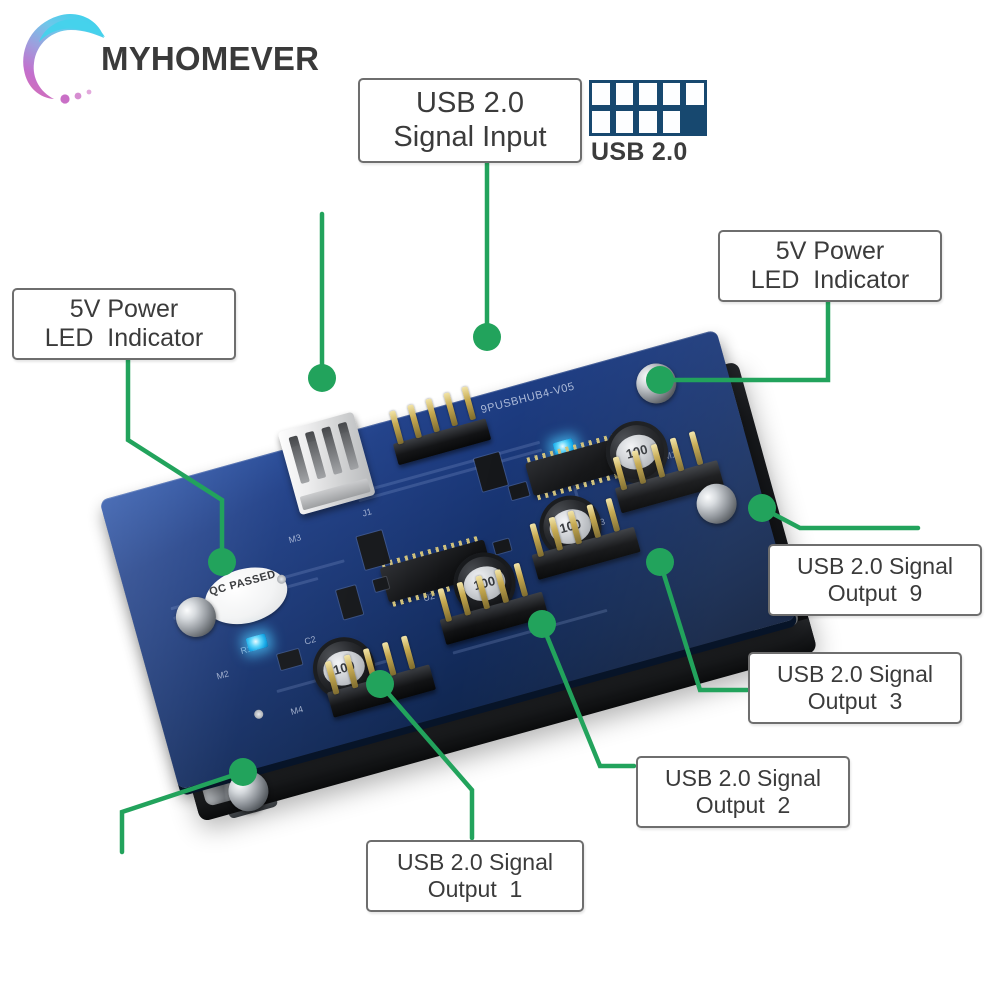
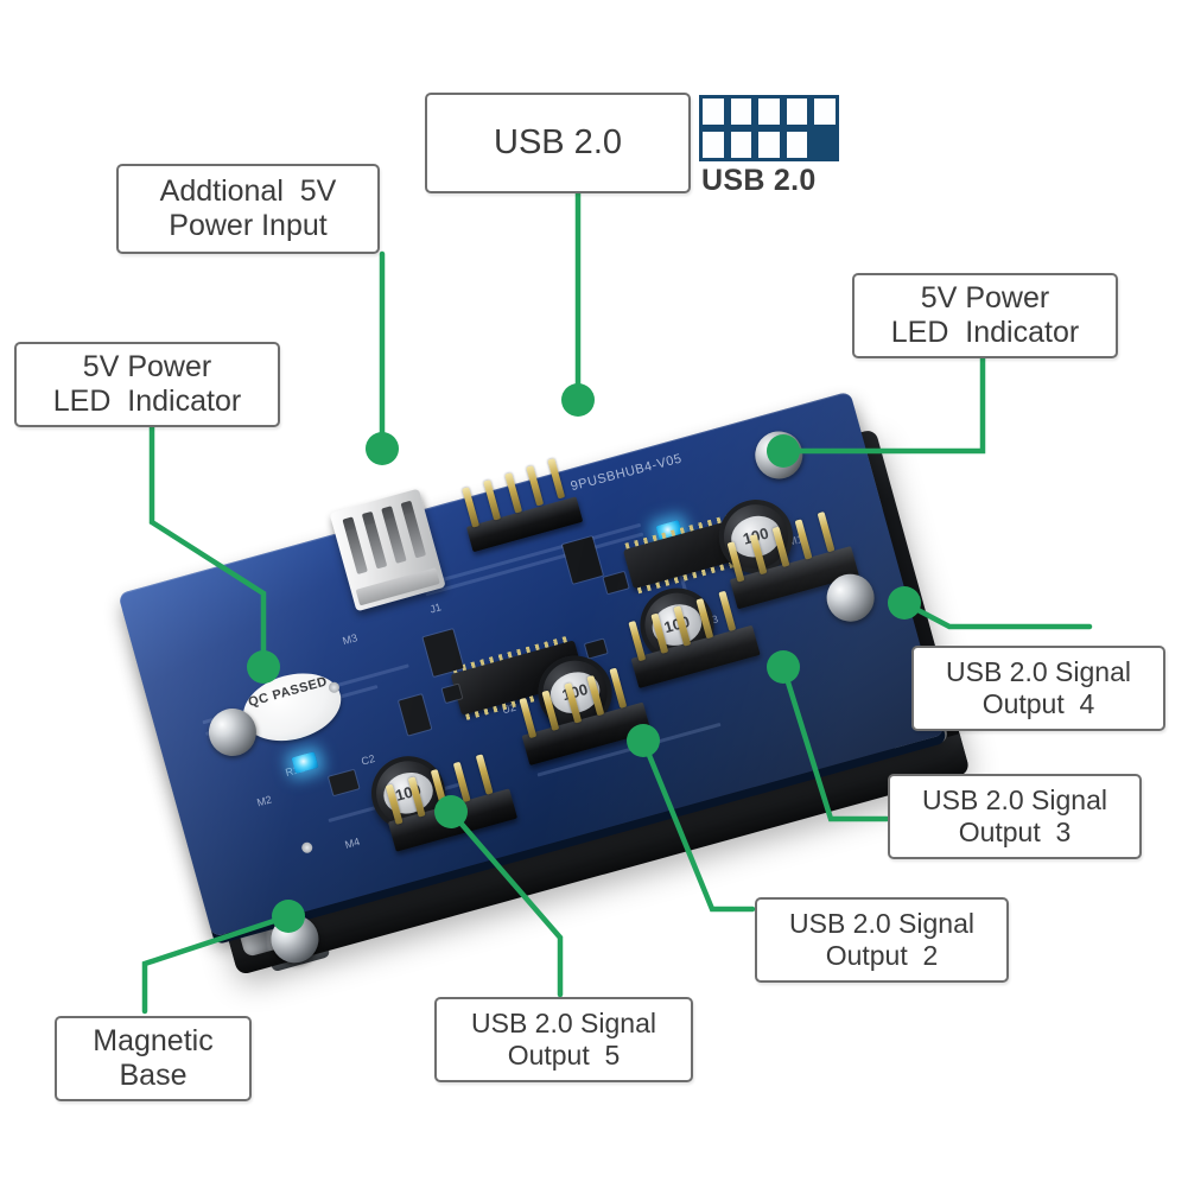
- MYHOMEVER
  USB 2.0
+ Addtional 5V
+ Power Input
  USB 2.0
- Signal Input
  5V Power
  LED Indicator
  5V Power
  LED Indicator
  USB 2.0 Signal
- Output 9
+ Output 4
  USB 2.0 Signal
  Output 3
  USB 2.0 Signal
  Output 2
  USB 2.0 Signal
- Output 1
+ Output 5
+ Magnetic
+ Base
